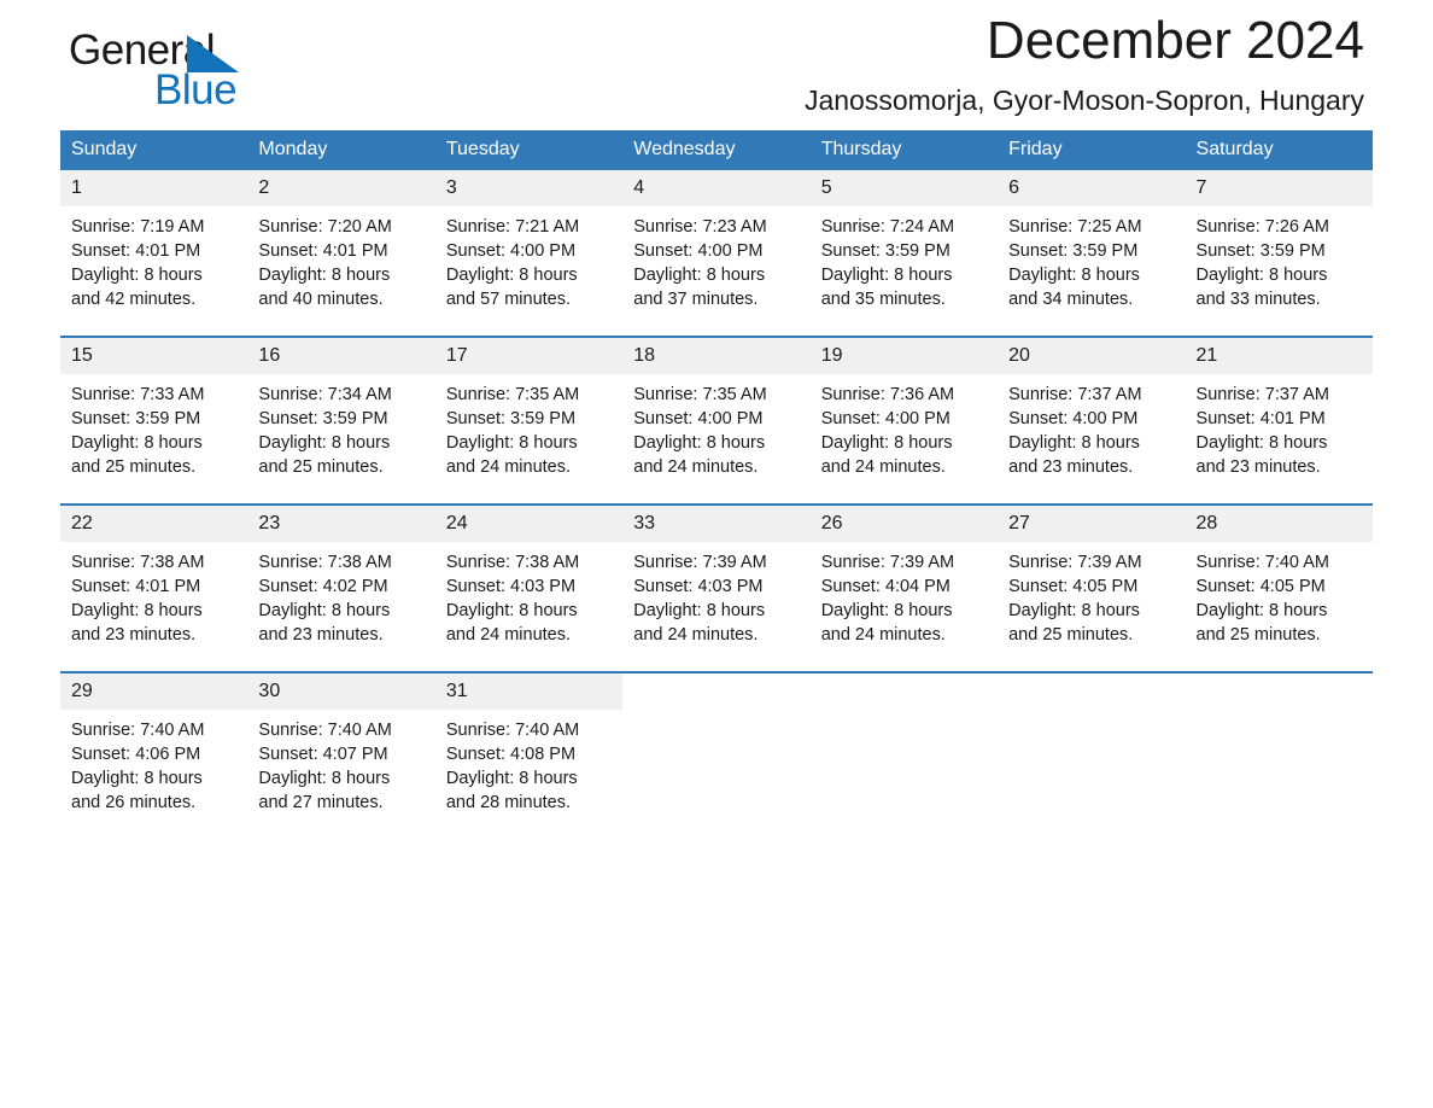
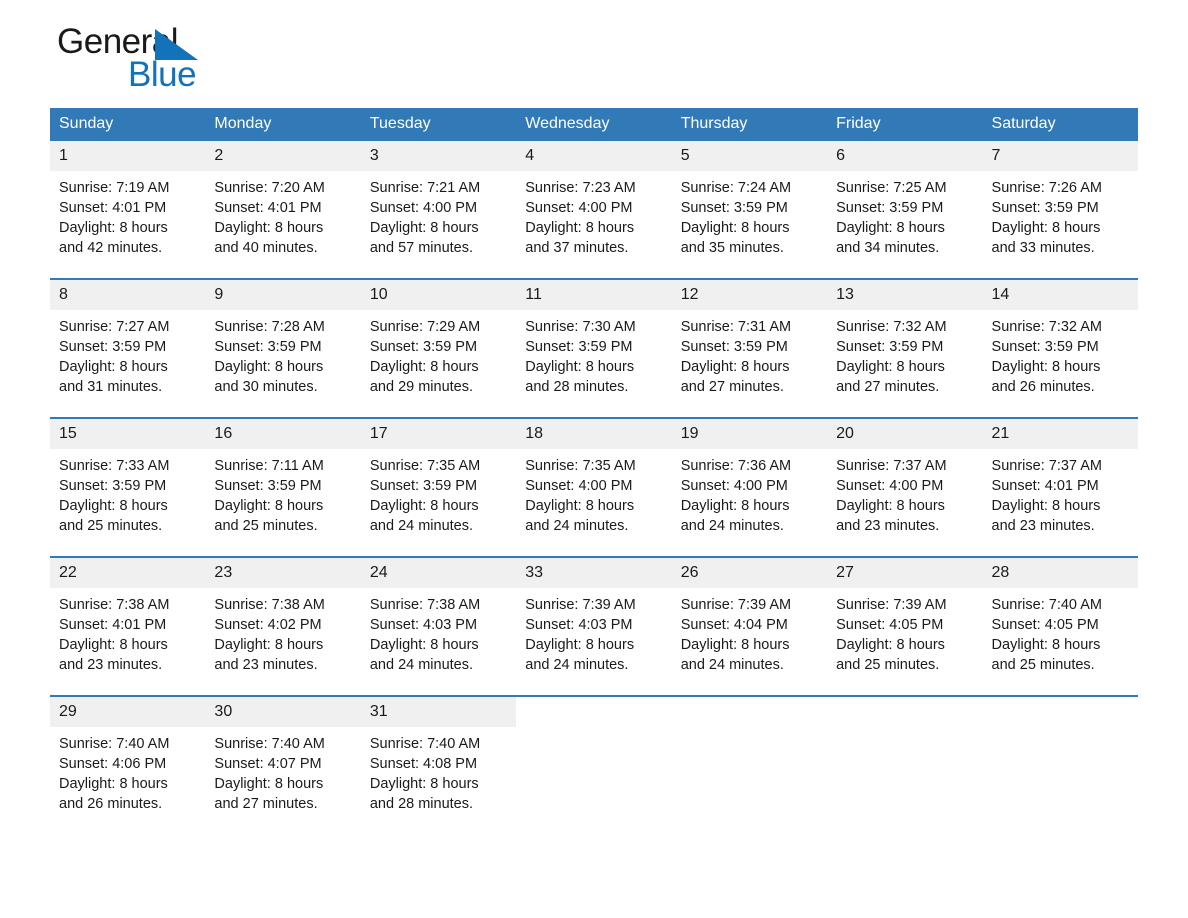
  General
  Blue
- December 2024
- Janossomorja, Gyor-Moson-Sopron, Hungary
  Sunday	Monday	Tuesday	Wednesday	Thursday	Friday	Saturday
  1Sunrise: 7:19 AMSunset: 4:01 PMDaylight: 8 hoursand 42 minutes.	2Sunrise: 7:20 AMSunset: 4:01 PMDaylight: 8 hoursand 40 minutes.	3Sunrise: 7:21 AMSunset: 4:00 PMDaylight: 8 hoursand 57 minutes.	4Sunrise: 7:23 AMSunset: 4:00 PMDaylight: 8 hoursand 37 minutes.	5Sunrise: 7:24 AMSunset: 3:59 PMDaylight: 8 hoursand 35 minutes.	6Sunrise: 7:25 AMSunset: 3:59 PMDaylight: 8 hoursand 34 minutes.	7Sunrise: 7:26 AMSunset: 3:59 PMDaylight: 8 hoursand 33 minutes.
+ 8Sunrise: 7:27 AMSunset: 3:59 PMDaylight: 8 hoursand 31 minutes.	9Sunrise: 7:28 AMSunset: 3:59 PMDaylight: 8 hoursand 30 minutes.	10Sunrise: 7:29 AMSunset: 3:59 PMDaylight: 8 hoursand 29 minutes.	11Sunrise: 7:30 AMSunset: 3:59 PMDaylight: 8 hoursand 28 minutes.	12Sunrise: 7:31 AMSunset: 3:59 PMDaylight: 8 hoursand 27 minutes.	13Sunrise: 7:32 AMSunset: 3:59 PMDaylight: 8 hoursand 27 minutes.	14Sunrise: 7:32 AMSunset: 3:59 PMDaylight: 8 hoursand 26 minutes.
- 15Sunrise: 7:33 AMSunset: 3:59 PMDaylight: 8 hoursand 25 minutes.	16Sunrise: 7:34 AMSunset: 3:59 PMDaylight: 8 hoursand 25 minutes.	17Sunrise: 7:35 AMSunset: 3:59 PMDaylight: 8 hoursand 24 minutes.	18Sunrise: 7:35 AMSunset: 4:00 PMDaylight: 8 hoursand 24 minutes.	19Sunrise: 7:36 AMSunset: 4:00 PMDaylight: 8 hoursand 24 minutes.	20Sunrise: 7:37 AMSunset: 4:00 PMDaylight: 8 hoursand 23 minutes.	21Sunrise: 7:37 AMSunset: 4:01 PMDaylight: 8 hoursand 23 minutes.
+ 15Sunrise: 7:33 AMSunset: 3:59 PMDaylight: 8 hoursand 25 minutes.	16Sunrise: 7:11 AMSunset: 3:59 PMDaylight: 8 hoursand 25 minutes.	17Sunrise: 7:35 AMSunset: 3:59 PMDaylight: 8 hoursand 24 minutes.	18Sunrise: 7:35 AMSunset: 4:00 PMDaylight: 8 hoursand 24 minutes.	19Sunrise: 7:36 AMSunset: 4:00 PMDaylight: 8 hoursand 24 minutes.	20Sunrise: 7:37 AMSunset: 4:00 PMDaylight: 8 hoursand 23 minutes.	21Sunrise: 7:37 AMSunset: 4:01 PMDaylight: 8 hoursand 23 minutes.
  22Sunrise: 7:38 AMSunset: 4:01 PMDaylight: 8 hoursand 23 minutes.	23Sunrise: 7:38 AMSunset: 4:02 PMDaylight: 8 hoursand 23 minutes.	24Sunrise: 7:38 AMSunset: 4:03 PMDaylight: 8 hoursand 24 minutes.	33Sunrise: 7:39 AMSunset: 4:03 PMDaylight: 8 hoursand 24 minutes.	26Sunrise: 7:39 AMSunset: 4:04 PMDaylight: 8 hoursand 24 minutes.	27Sunrise: 7:39 AMSunset: 4:05 PMDaylight: 8 hoursand 25 minutes.	28Sunrise: 7:40 AMSunset: 4:05 PMDaylight: 8 hoursand 25 minutes.
  29Sunrise: 7:40 AMSunset: 4:06 PMDaylight: 8 hoursand 26 minutes.	30Sunrise: 7:40 AMSunset: 4:07 PMDaylight: 8 hoursand 27 minutes.	31Sunrise: 7:40 AMSunset: 4:08 PMDaylight: 8 hoursand 28 minutes.
